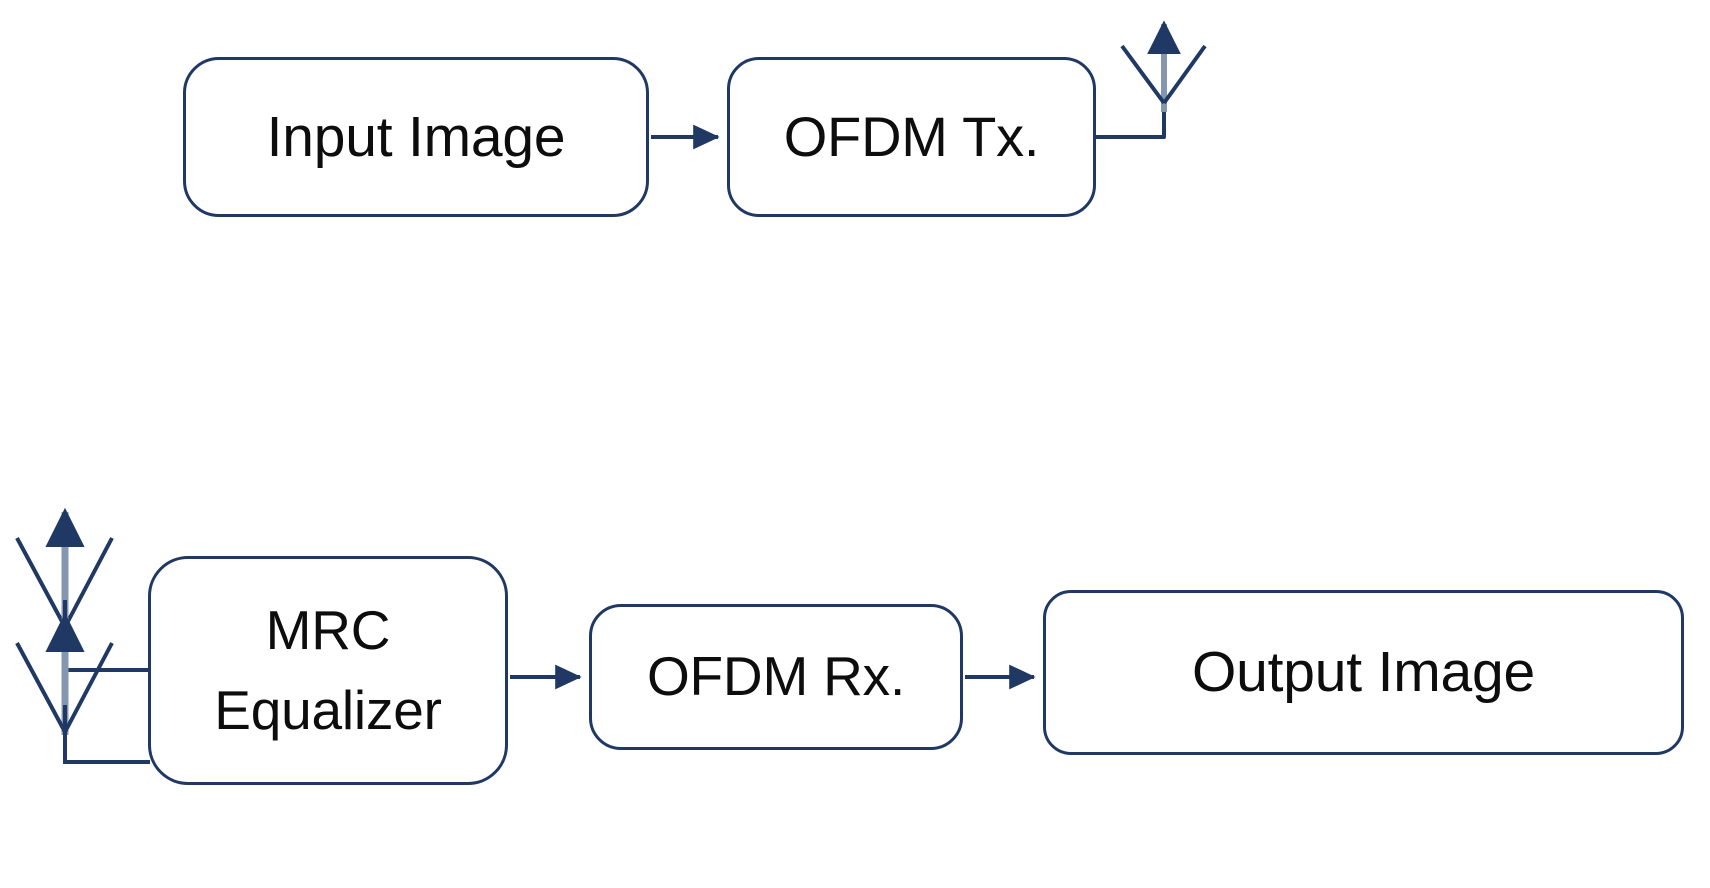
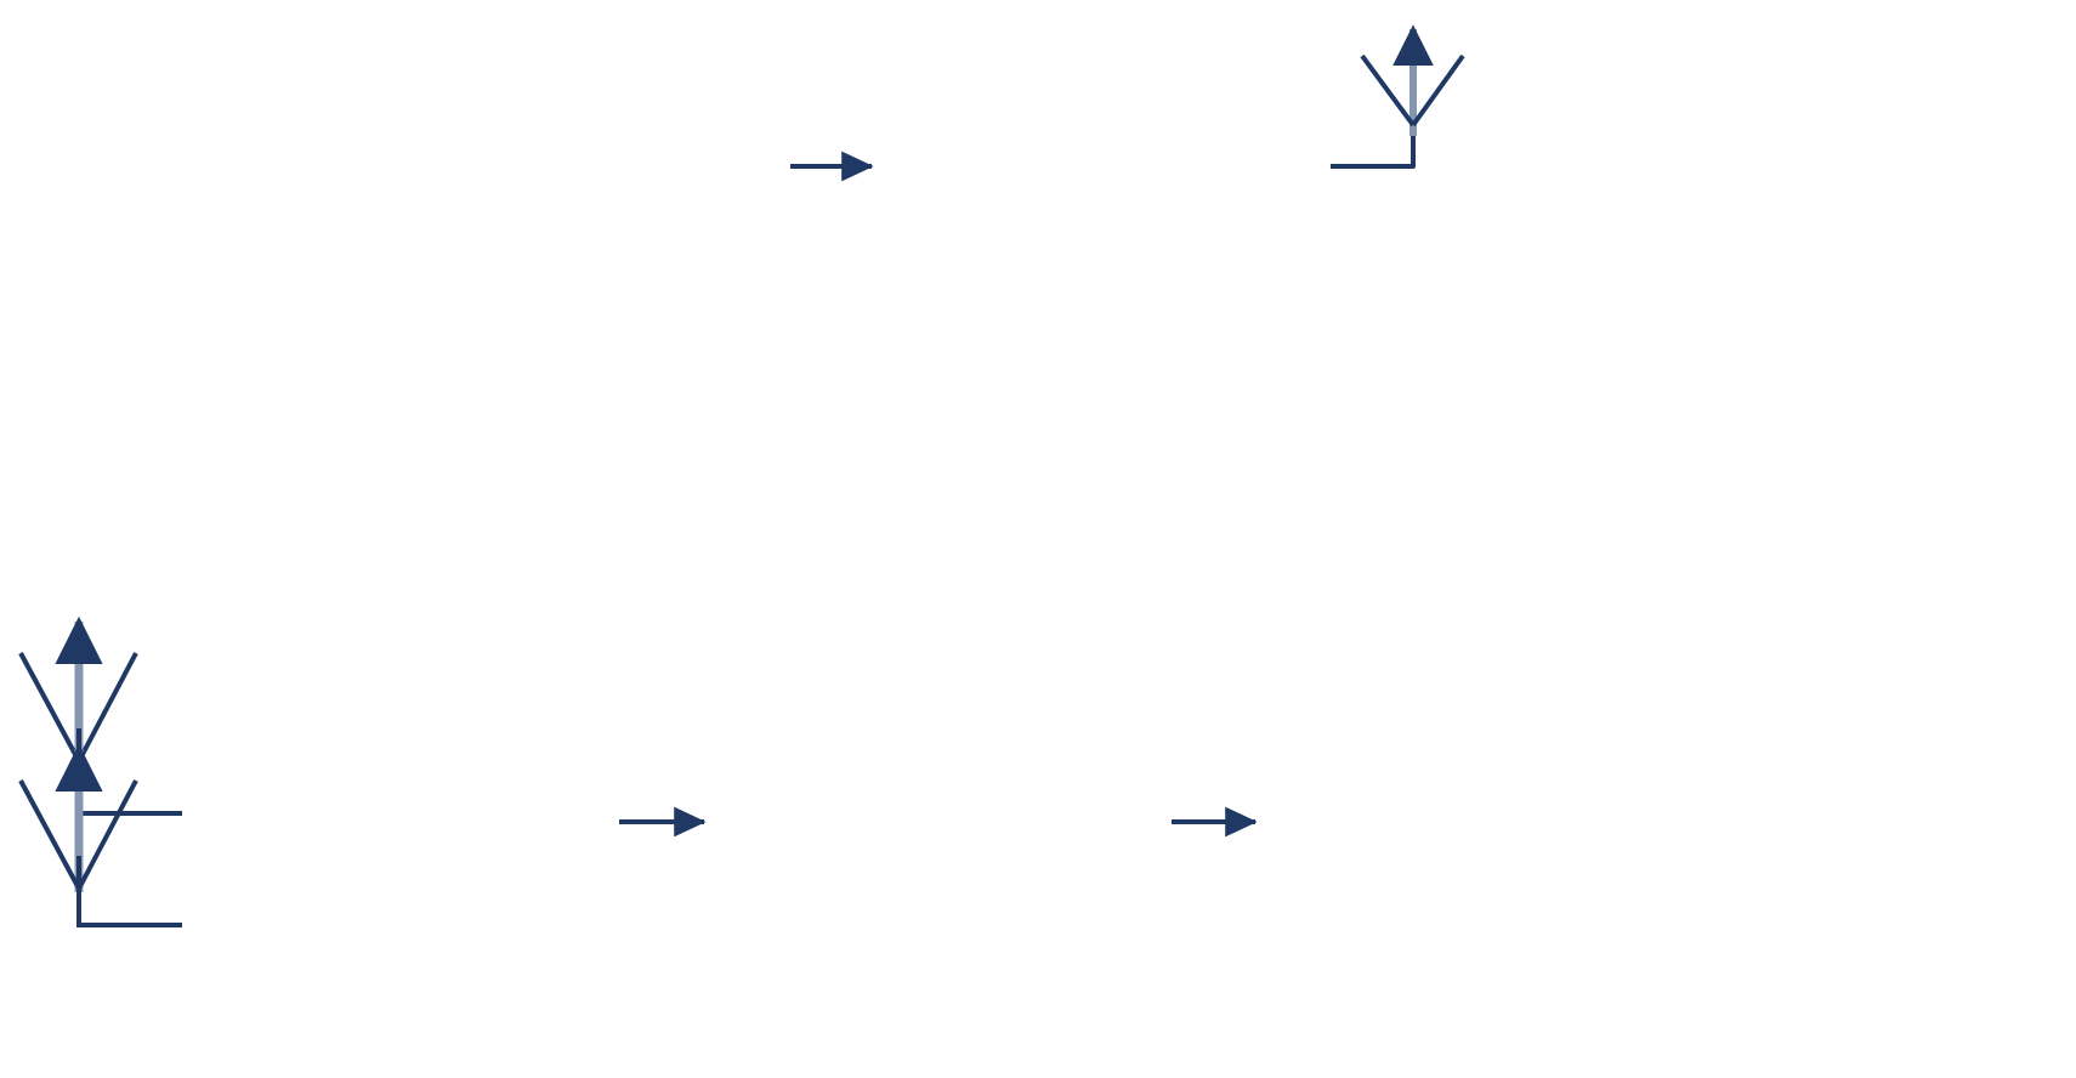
- Input Image
- OFDM Tx.
- MRC
- Equalizer
- OFDM Rx.
- Output Image
